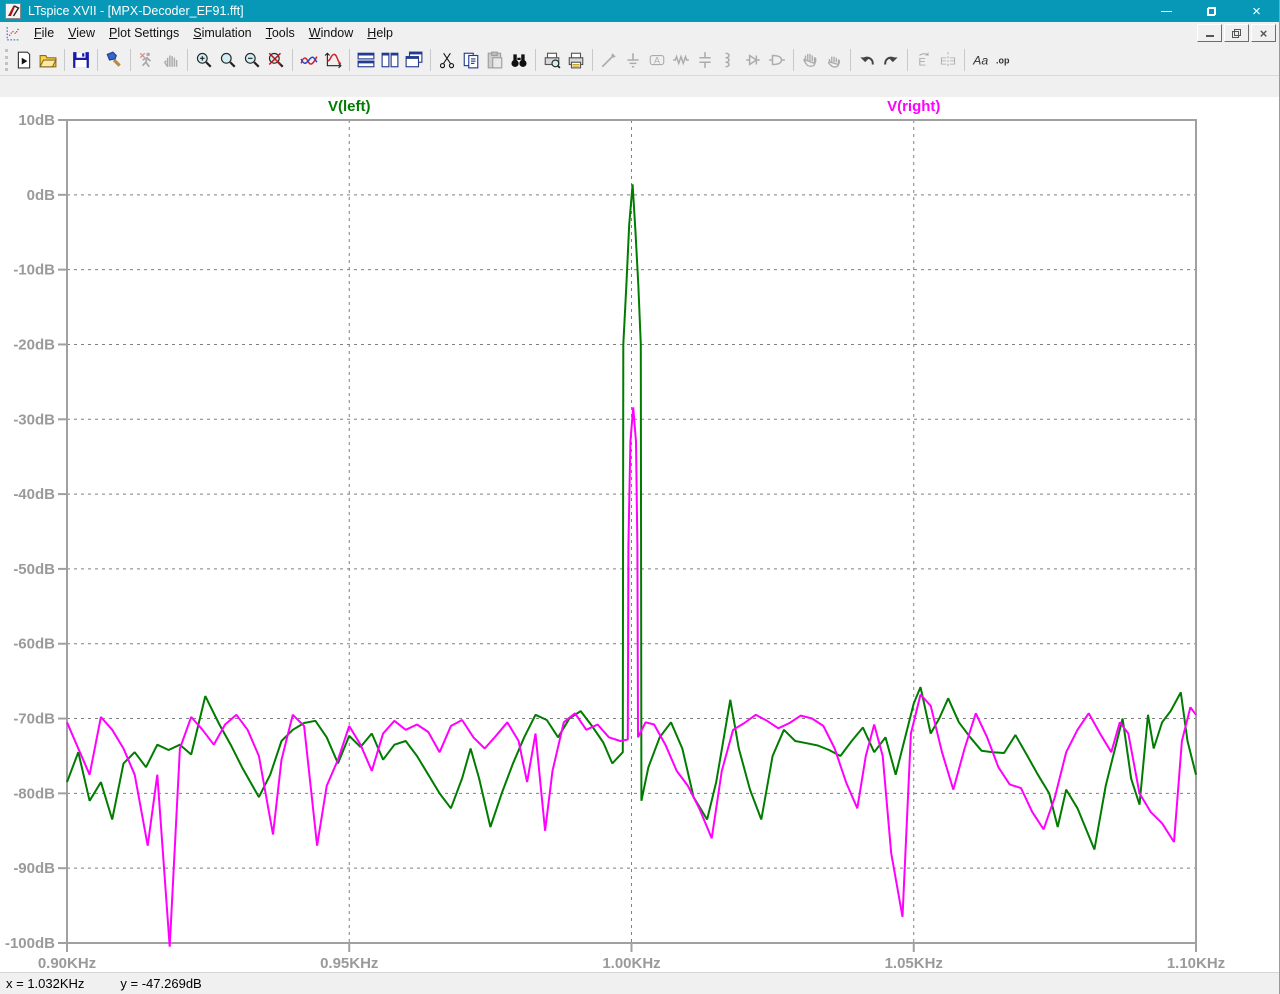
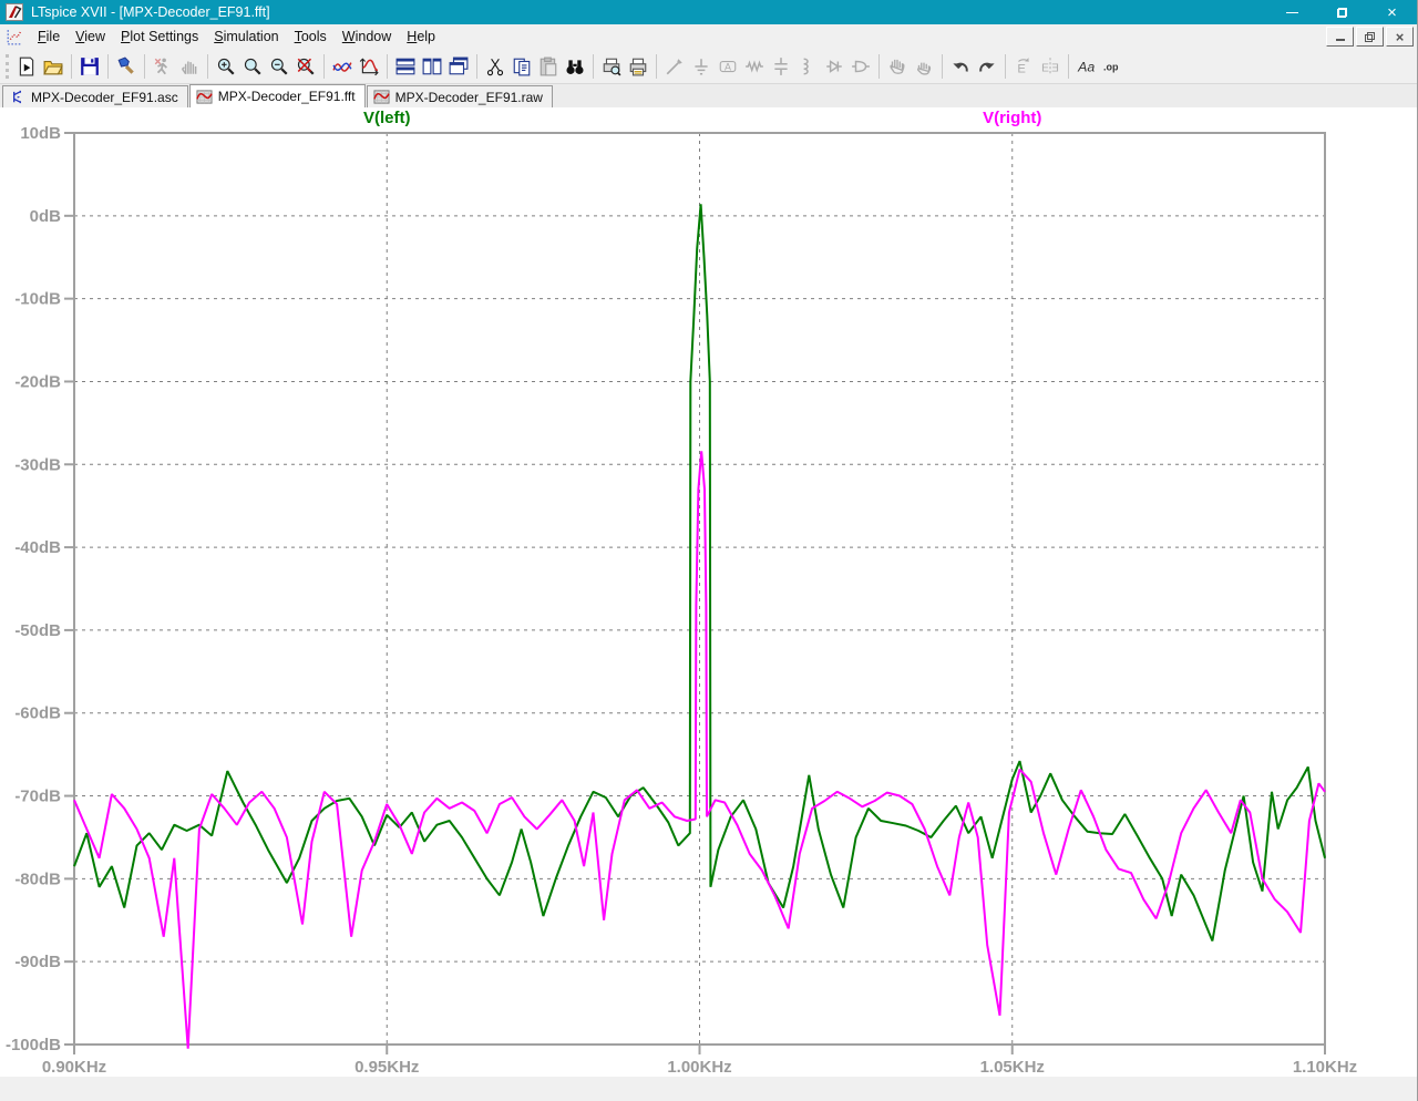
  LTspice XVII - [MPX-Decoder_EF91.fft]
  ×
  File
  View
  Plot Settings
  Simulation
  Tools
  Window
  Help
  ×
  A
  E
  E
  Aa
  .op
+ MPX-Decoder_EF91.asc
+ MPX-Decoder_EF91.fft
+ MPX-Decoder_EF91.raw
  10dB
  0dB
  -10dB
  -20dB
  -30dB
  -40dB
  -50dB
  -60dB
  -70dB
  -80dB
  -90dB
  -100dB
  0.90KHz
  0.95KHz
  1.00KHz
  1.05KHz
  1.10KHz
  V(left)
  V(right)
- x = 1.032KHz
- y = -47.269dB
